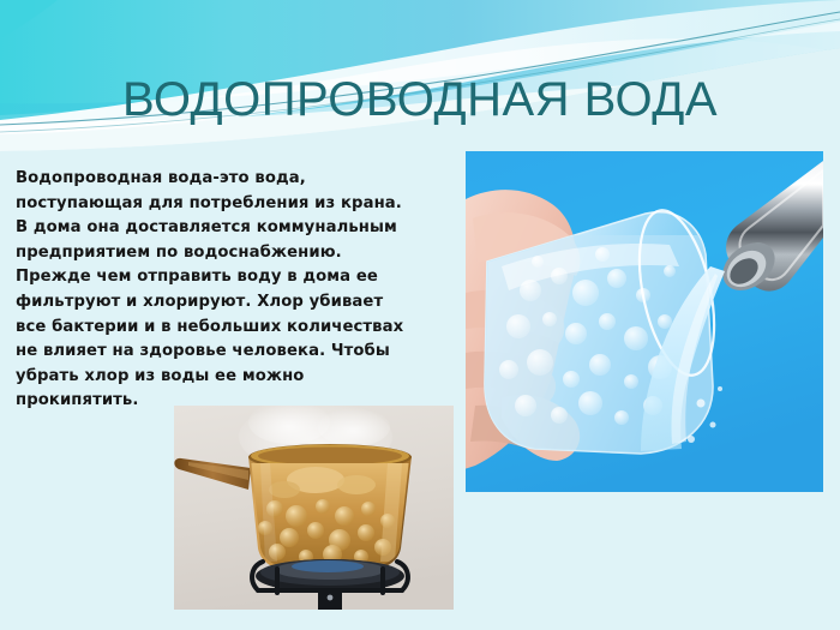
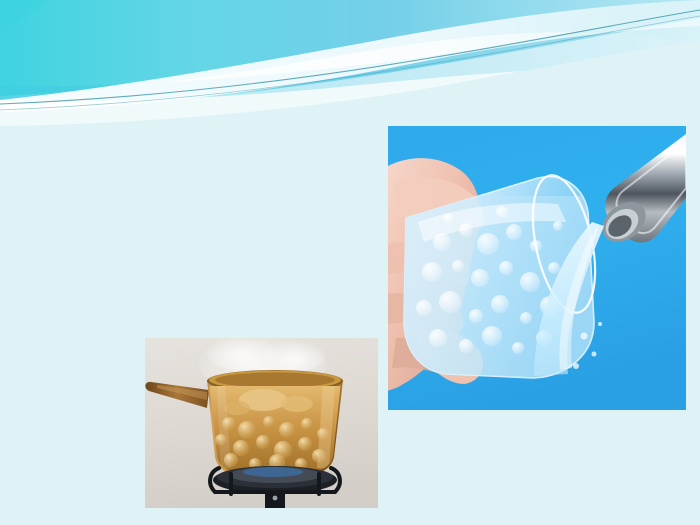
- ВОДОПРОВОДНАЯ ВОДА
- Водопроводная вода-это вода,
- поступающая для потребления из крана.
- В дома она доставляется коммунальным
- предприятием по водоснабжению.
- Прежде чем отправить воду в дома ее
- фильтруют и хлорируют. Хлор убивает
- все бактерии и в небольших количествах
- не влияет на здоровье человека. Чтобы
- убрать хлор из воды ее можно
- прокипятить.
